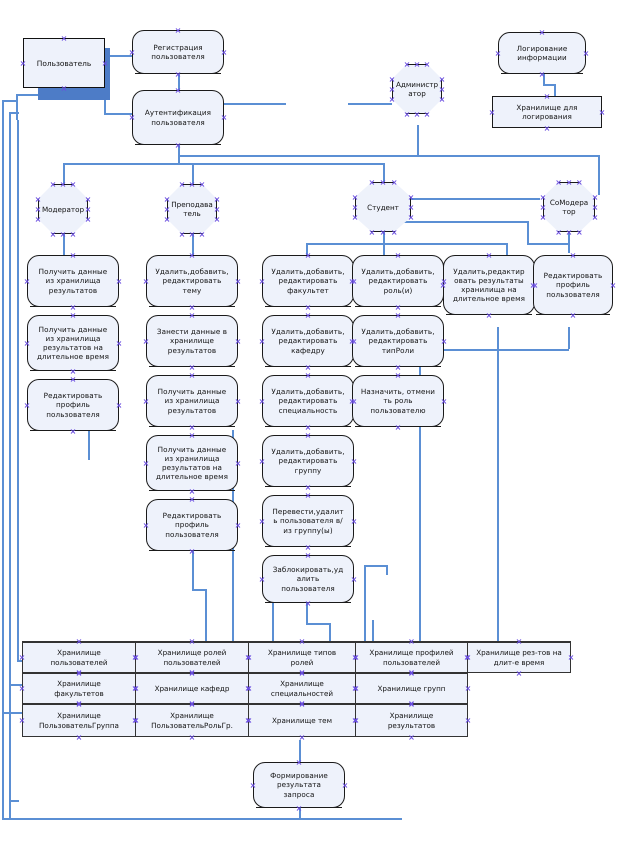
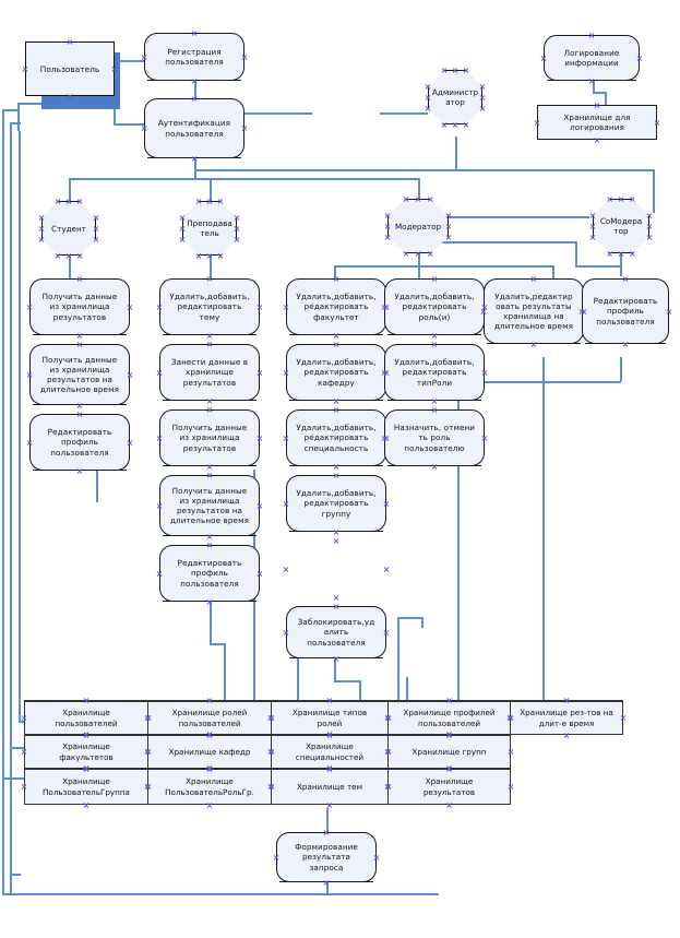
  Пользователь
  Регистрация
  пользователя
  Аутентификация
  пользователя
  Логирование
  информации
  Хранилище для
  логирования
  Администр
  атор
- Модератор
+ Студент
  Преподава
  тель
- Студент
+ Модератор
  СоМодера
  тор
  Получить данные
  из хранилища
  результатов
  Получить данные
  из хранилища
  результатов на
  длительное время
  Редактировать
  профиль
  пользователя
  Удалить,добавить,
  редактировать
  тему
  Занести данные в
  хранилище
  результатов
  Получить данные
  из хранилища
  результатов
  Получить данные
  из хранилища
  результатов на
  длительное время
  Редактировать
  профиль
  пользователя
  Удалить,добавить,
  редактировать
  факультет
  Удалить,добавить,
  редактировать
  кафедру
  Удалить,добавить,
  редактировать
  специальность
  Удалить,добавить,
  редактировать
  группу
- Перевести,удалит
- ь пользователя в/
- из группу(ы)
  Заблокировать,уд
  алить
  пользователя
  Удалить,добавить,
  редактировать
  роль(и)
  Удалить,добавить,
  редактировать
  типРоли
  Назначить, отмени
  ть роль
  пользователю
  Удалить,редактир
  овать результаты
  хранилища на
  длительное время
  Редактировать
  профиль
  пользователя
  Хранилище
  пользователей
  Хранилище ролей
  пользователей
  Хранилище типов
  ролей
  Хранилище профилей
  пользователей
  Хранилище рез-тов на
  длит-е время
  Хранилище
  факультетов
  Хранилище кафедр
  Хранилище
  специальностей
  Хранилище групп
  Хранилище
  ПользовательГруппа
  Хранилище
  ПользовательРольГр.
  Хранилище тем
  Хранилище
  результатов
  Формирование
  результата
  запроса
